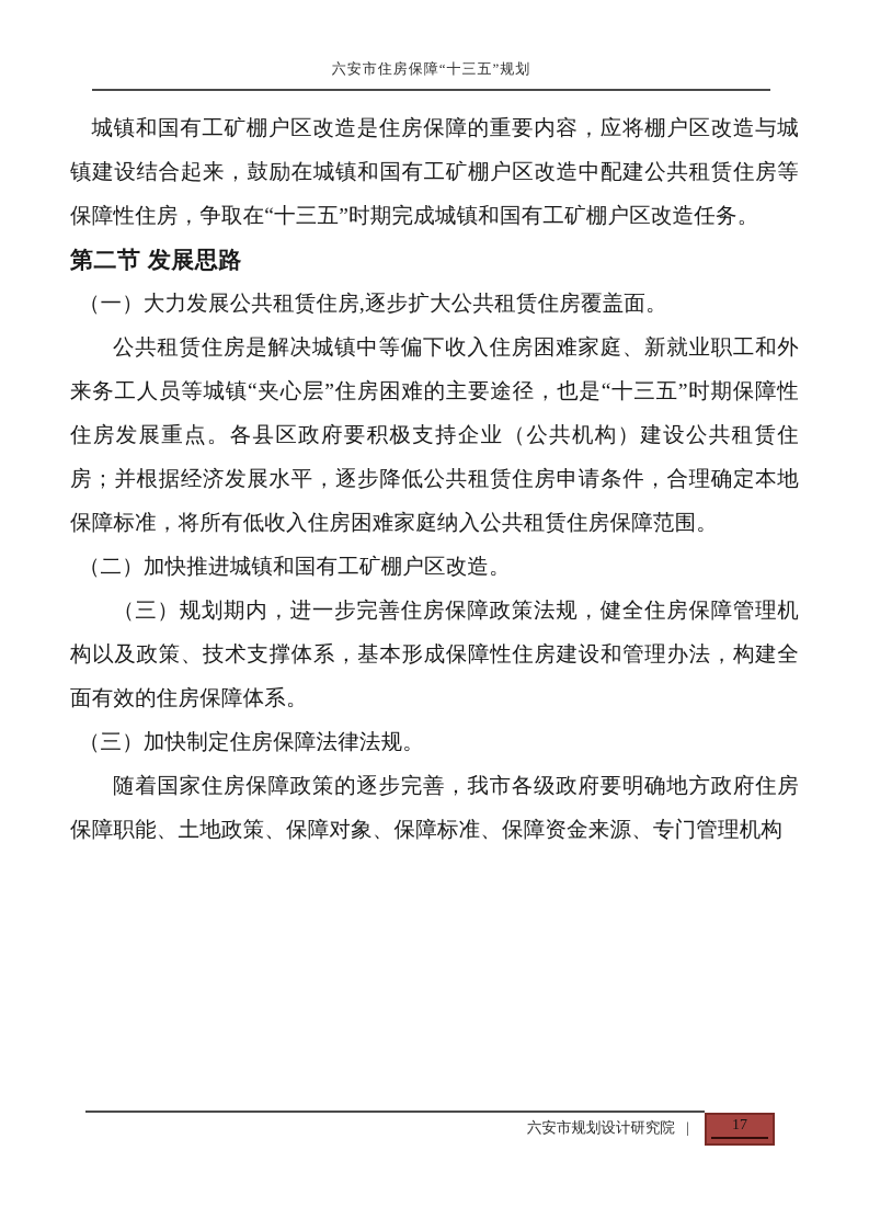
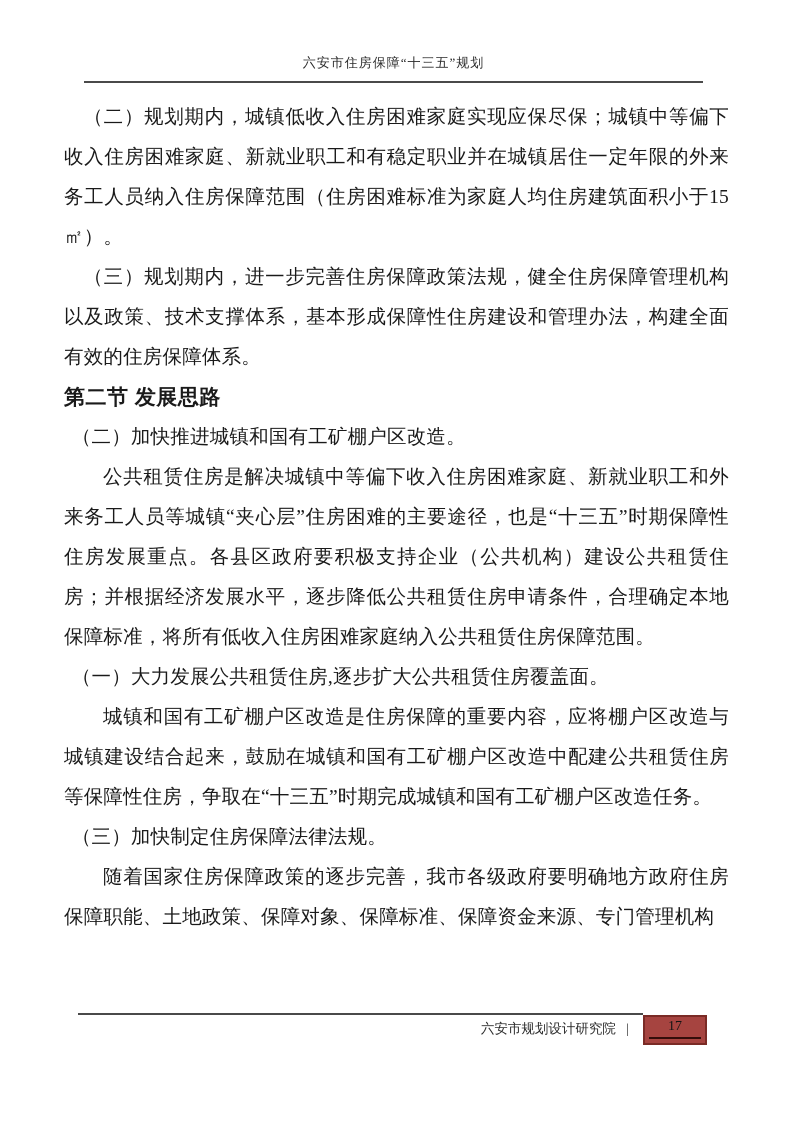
  六安市住房保障“十三五”规划
+ （二）规划期内，城镇低收入住房困难家庭实现应保尽保；城镇中等偏下收入住房困难家庭、新就业职工和有稳定职业并在城镇居住一定年限的外来务工人员纳入住房保障范围（住房困难标准为家庭人均住房建筑面积小于15 ㎡）。
- 城镇和国有工矿棚户区改造是住房保障的重要内容，应将棚户区改造与城镇建设结合起来，鼓励在城镇和国有工矿棚户区改造中配建公共租赁住房等保障性住房，争取在“十三五”时期完成城镇和国有工矿棚户区改造任务。
+ （三）规划期内，进一步完善住房保障政策法规，健全住房保障管理机构以及政策、技术支撑体系，基本形成保障性住房建设和管理办法，构建全面有效的住房保障体系。
  第二节 发展思路
- （一）大力发展公共租赁住房,逐步扩大公共租赁住房覆盖面。
+ （二）加快推进城镇和国有工矿棚户区改造。
  公共租赁住房是解决城镇中等偏下收入住房困难家庭、新就业职工和外来务工人员等城镇“夹心层”住房困难的主要途径，也是“十三五”时期保障性住房发展重点。各县区政府要积极支持企业（公共机构）建设公共租赁住房；并根据经济发展水平，逐步降低公共租赁住房申请条件，合理确定本地保障标准，将所有低收入住房困难家庭纳入公共租赁住房保障范围。
- （二）加快推进城镇和国有工矿棚户区改造。
+ （一）大力发展公共租赁住房,逐步扩大公共租赁住房覆盖面。
- （三）规划期内，进一步完善住房保障政策法规，健全住房保障管理机构以及政策、技术支撑体系，基本形成保障性住房建设和管理办法，构建全面有效的住房保障体系。
+ 城镇和国有工矿棚户区改造是住房保障的重要内容，应将棚户区改造与城镇建设结合起来，鼓励在城镇和国有工矿棚户区改造中配建公共租赁住房等保障性住房，争取在“十三五”时期完成城镇和国有工矿棚户区改造任务。
  （三）加快制定住房保障法律法规。
  随着国家住房保障政策的逐步完善，我市各级政府要明确地方政府住房保障职能、土地政策、保障对象、保障标准、保障资金来源、专门管理机构
  六安市规划设计研究院 |
  17
